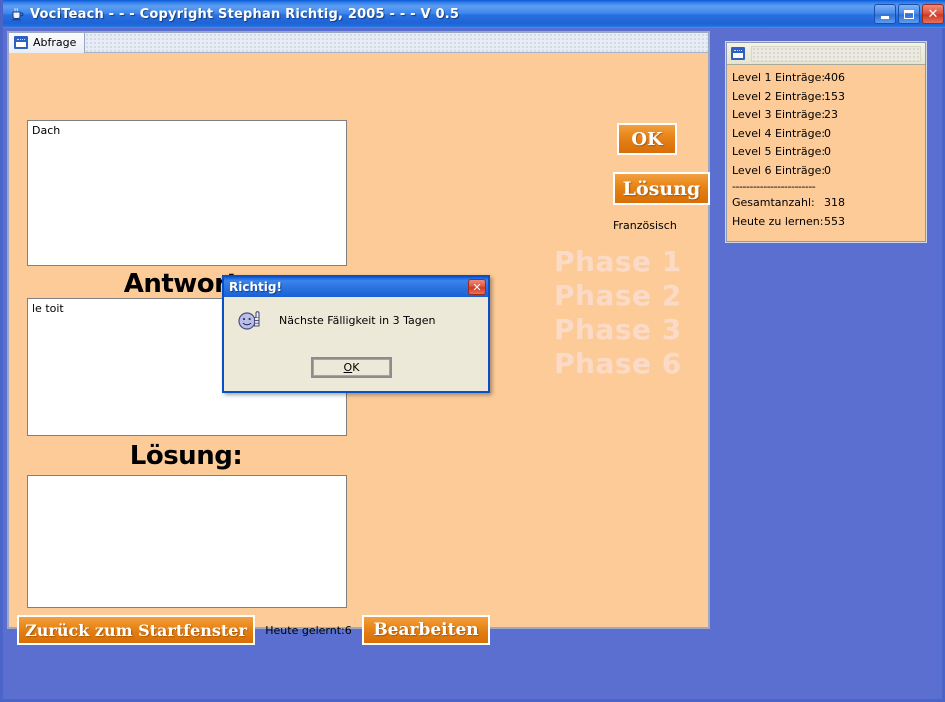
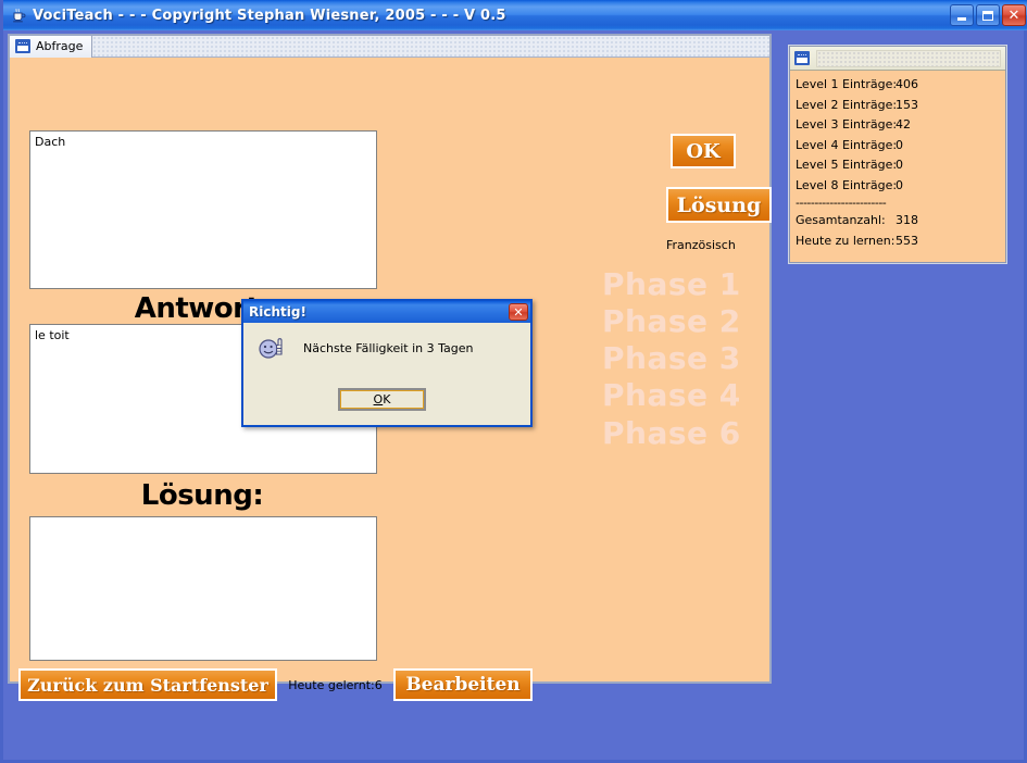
- VociTeach - - - Copyright Stephan Richtig, 2005 - - - V 0.5
+ VociTeach - - - Copyright Stephan Wiesner, 2005 - - - V 0.5
  ✕
  Abfrage
  Dach
  Antwor
  le toit
  Lösung:
  OK
  Lösung
  Französisch
  Phase 1
  Phase 2
  Phase 3
+ Phase 4
  Phase 6
  Zurück zum Startfenster
  Heute gelernt:6
  Bearbeiten
  Level 1 Einträge:
  406
  Level 2 Einträge:
  153
  Level 3 Einträge:
- 23
+ 42
  Level 4 Einträge:
  0
  Level 5 Einträge:
  0
- Level 6 Einträge:
+ Level 8 Einträge:
  0
  ------------------------
  Gesamtanzahl:
  318
  Heute zu lernen:
  553
  Richtig!
  ✕
  Nächste Fälligkeit in 3 Tagen
  O
  K
